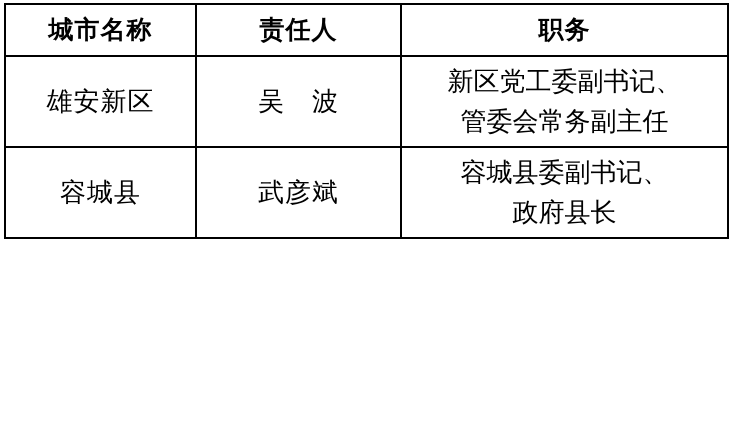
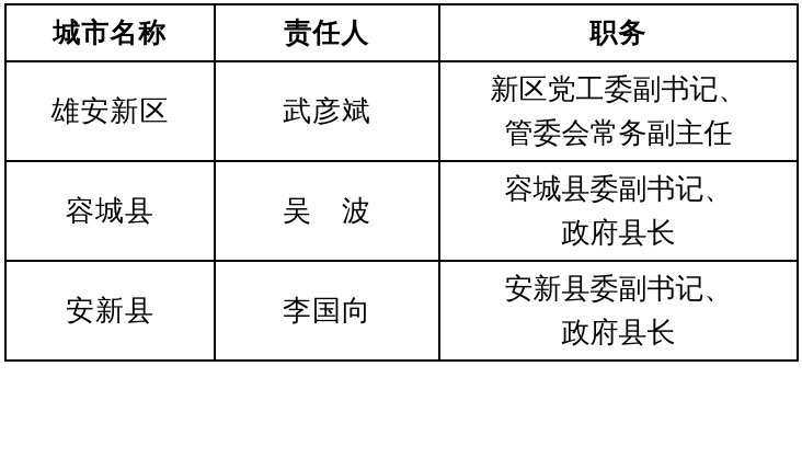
  城市名称	责任人	职务
- 雄安新区	吴 波	新区党工委副书记、 管委会常务副主任
+ 雄安新区	武彦斌	新区党工委副书记、 管委会常务副主任
- 容城县	武彦斌	容城县委副书记、 政府县长
+ 容城县	吴 波	容城县委副书记、 政府县长
+ 安新县	李国向	安新县委副书记、 政府县长
